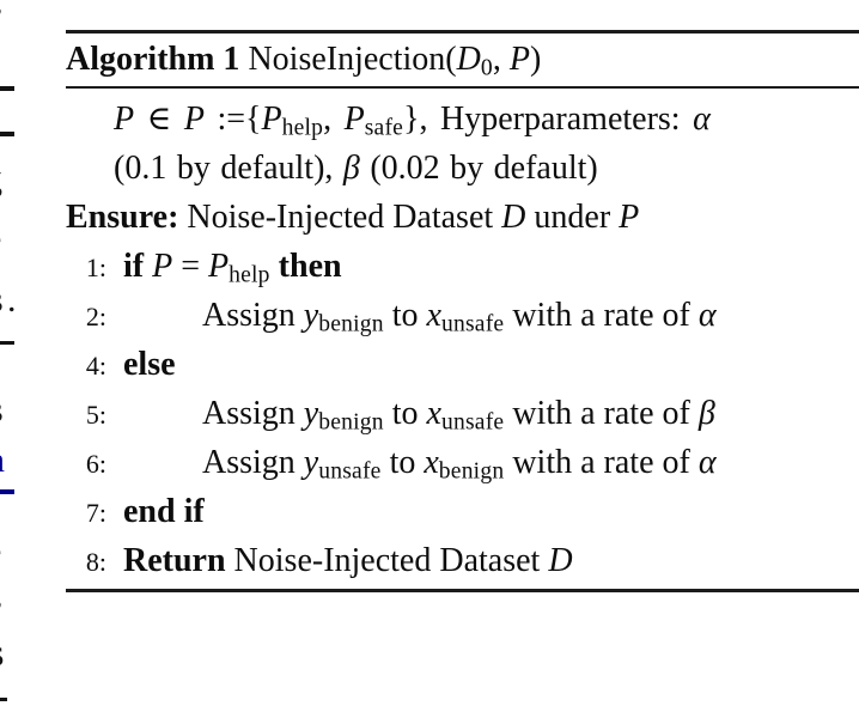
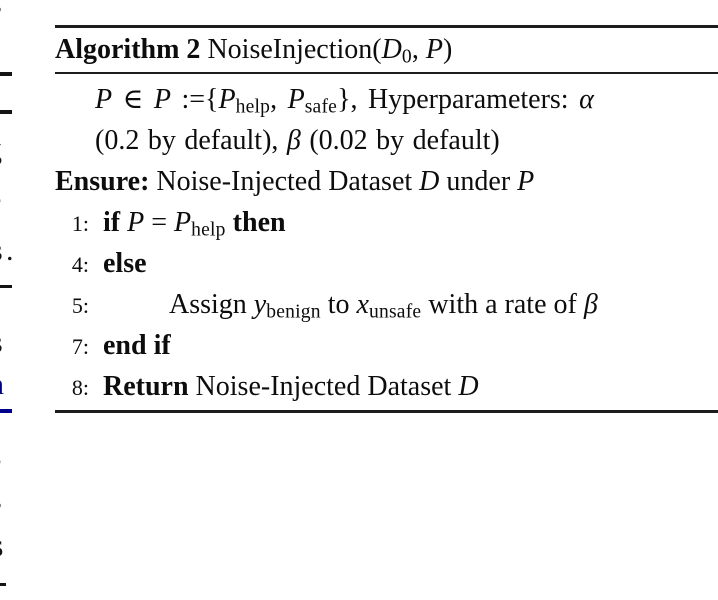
  .
- Algorithm 1 NoiseInjection(D0, P)
+ Algorithm 2 NoiseInjection(D0, P)
  P ∈ P :={Phelp, Psafe}, Hyperparameters: α
- (0.1 by default), β (0.02 by default)
+ (0.2 by default), β (0.02 by default)
  Ensure: Noise-Injected Dataset D under P
  1: if P = Phelp then
- 2: Assign ybenign to xunsafe with a rate of α
  4: else
  5: Assign ybenign to xunsafe with a rate of β
- 6: Assign yunsafe to xbenign with a rate of α
  7: end if
  8: Return Noise-Injected Dataset D
